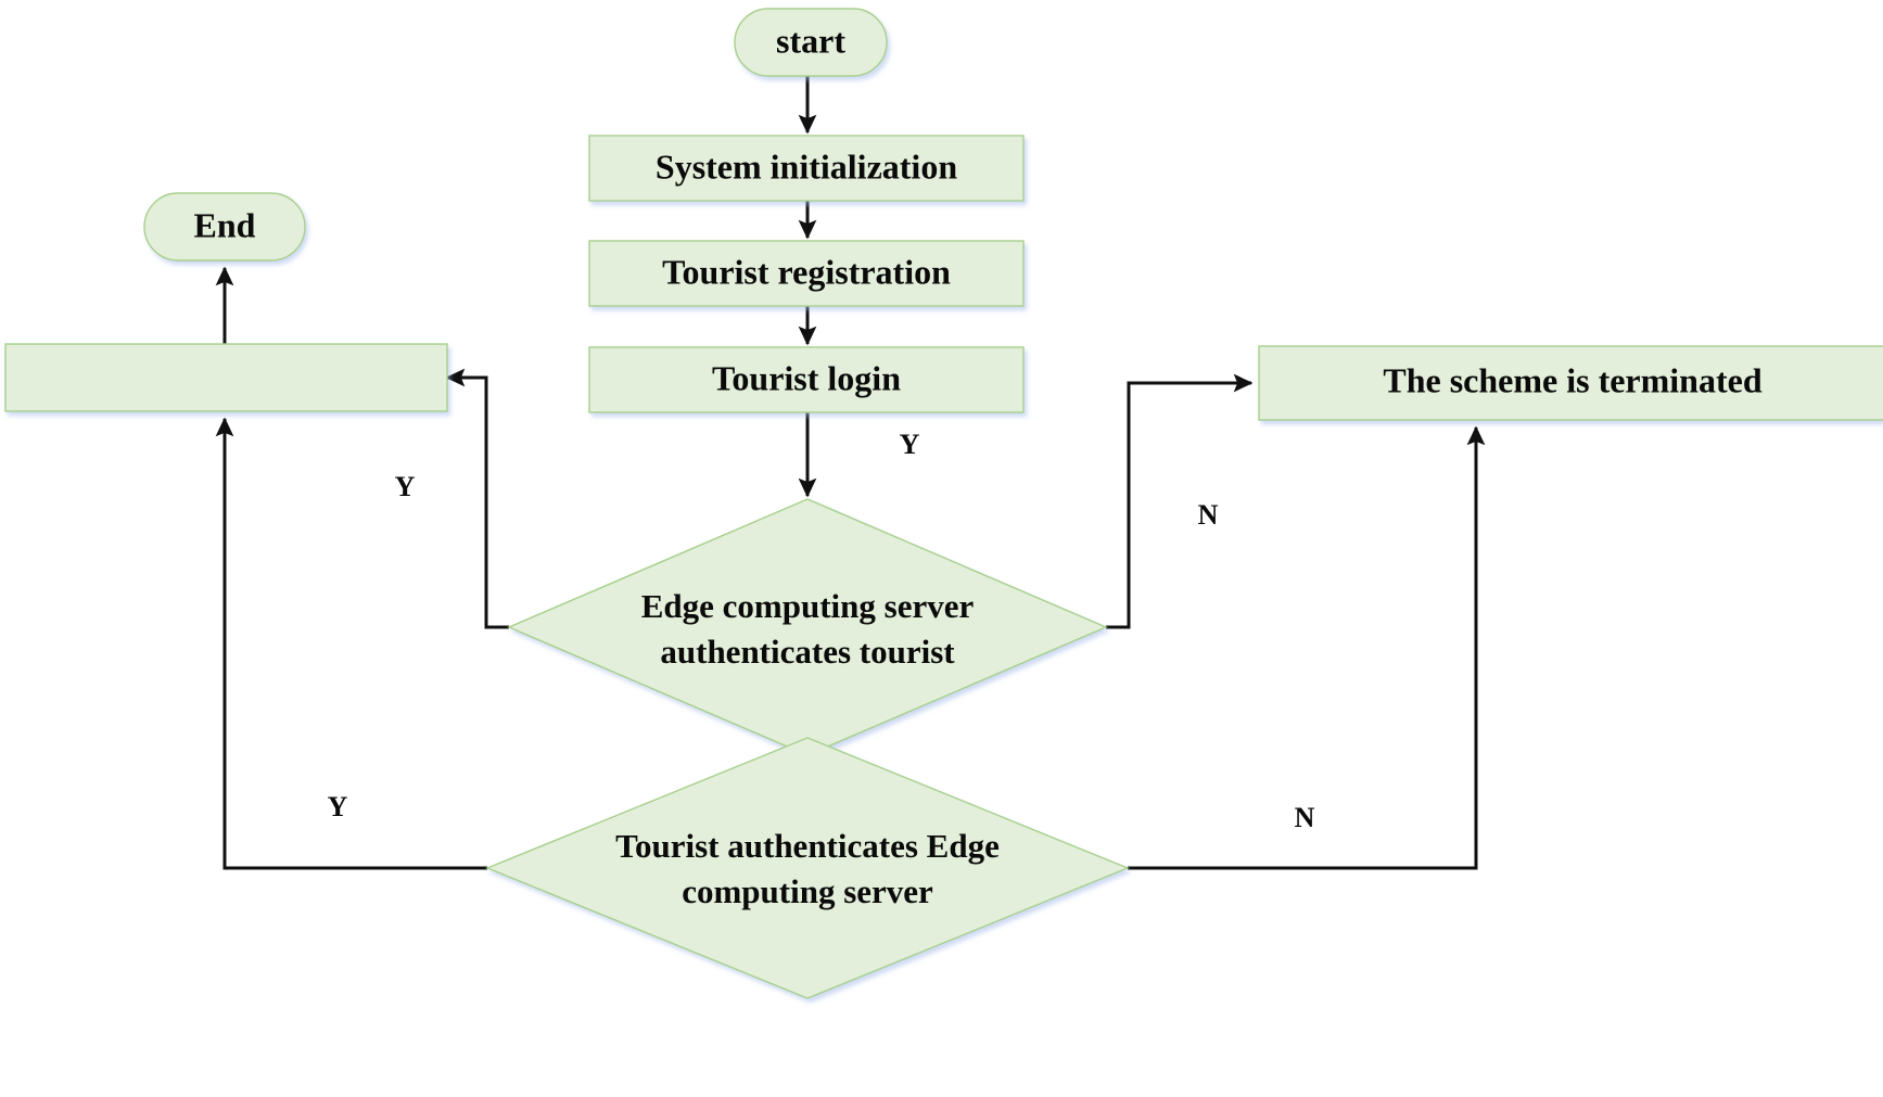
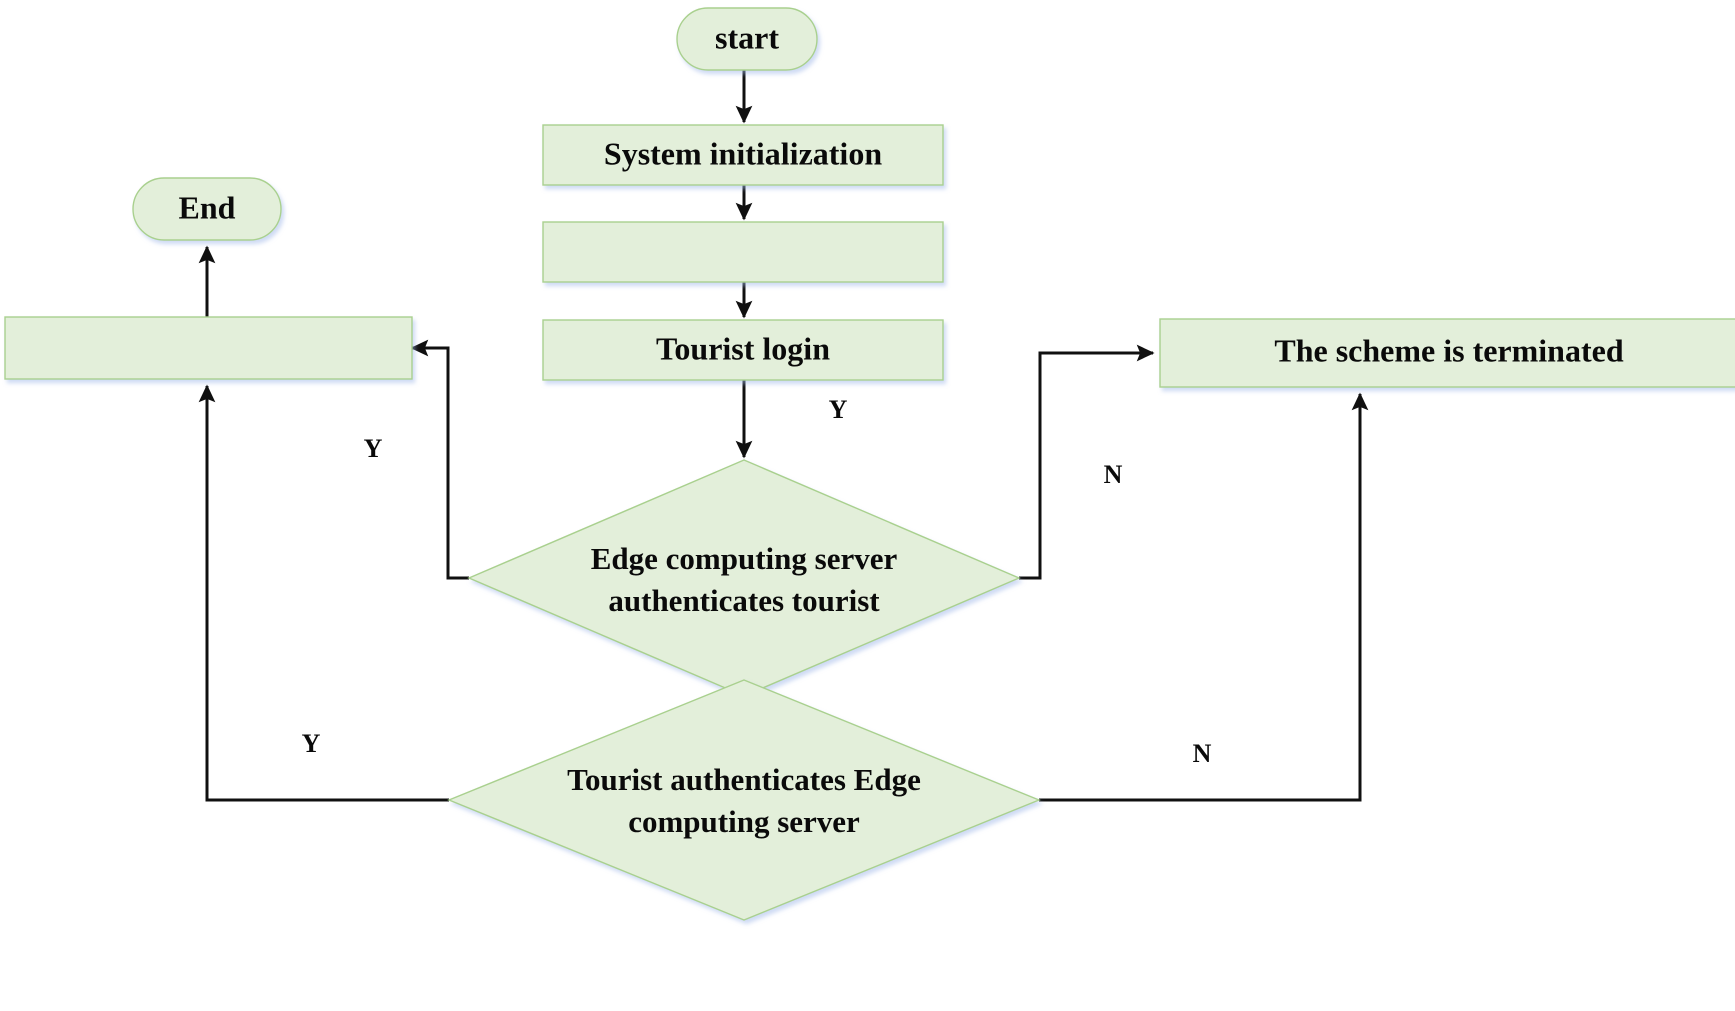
  start
  System initialization
- Tourist registration
  Tourist login
  Edge computing server
  authenticates tourist
  Tourist authenticates Edge
  computing server
  End
  The scheme is terminated
  Y
  Y
  N
  Y
  N
